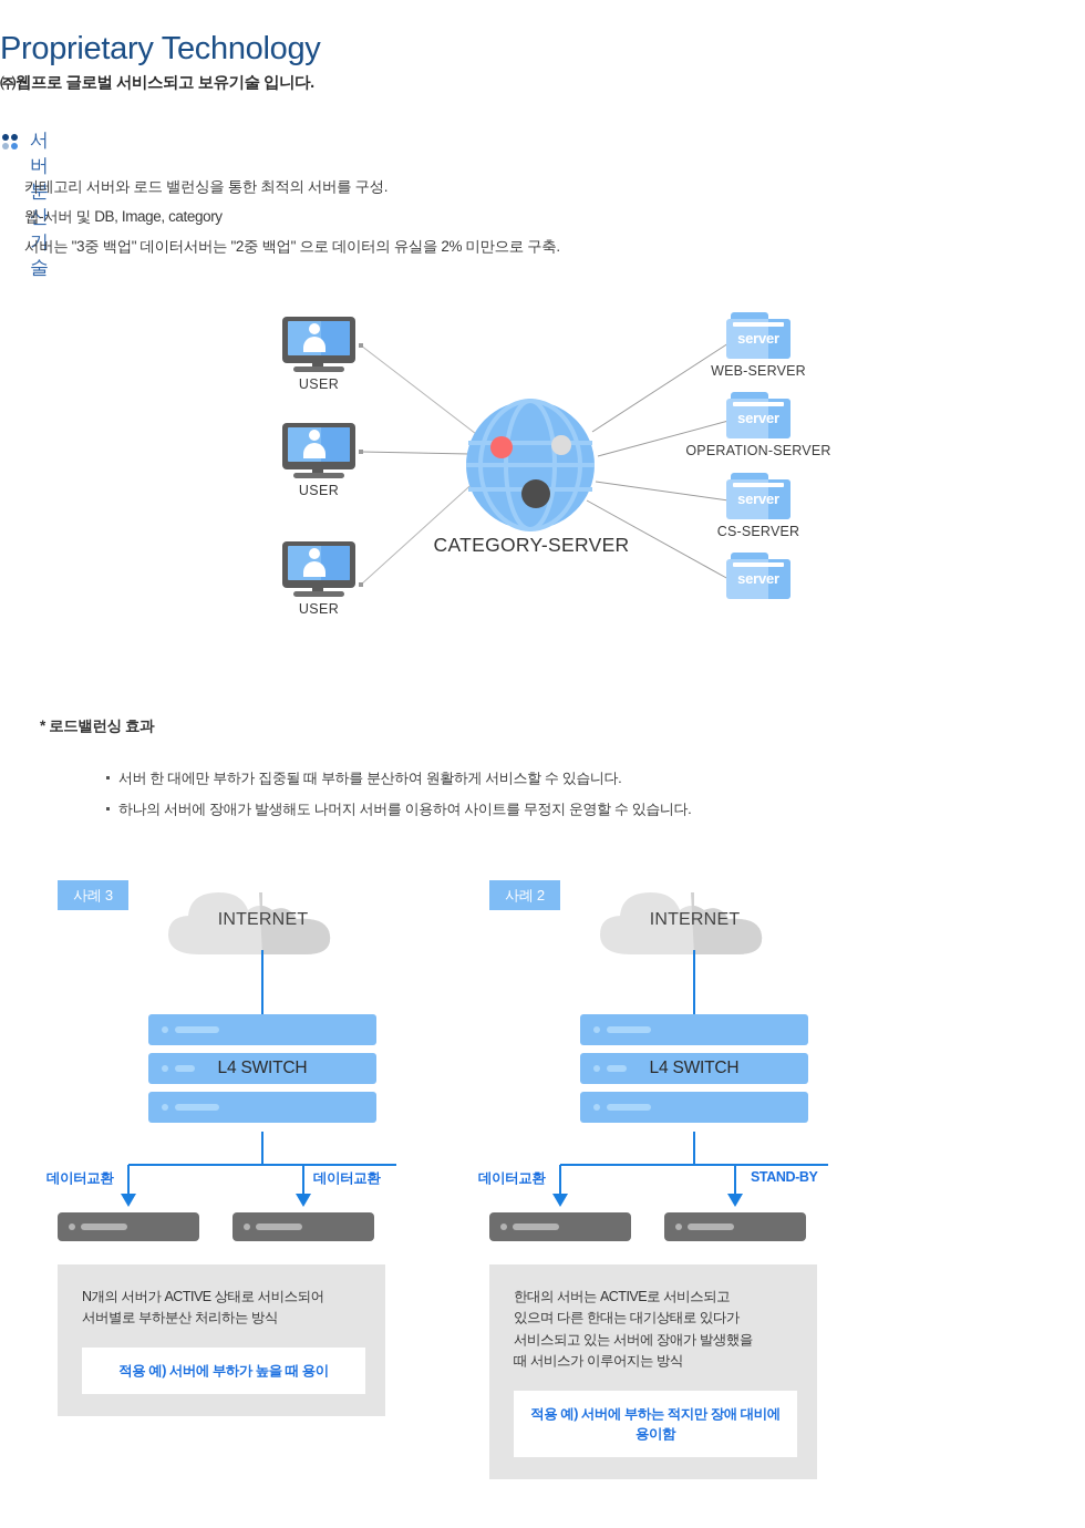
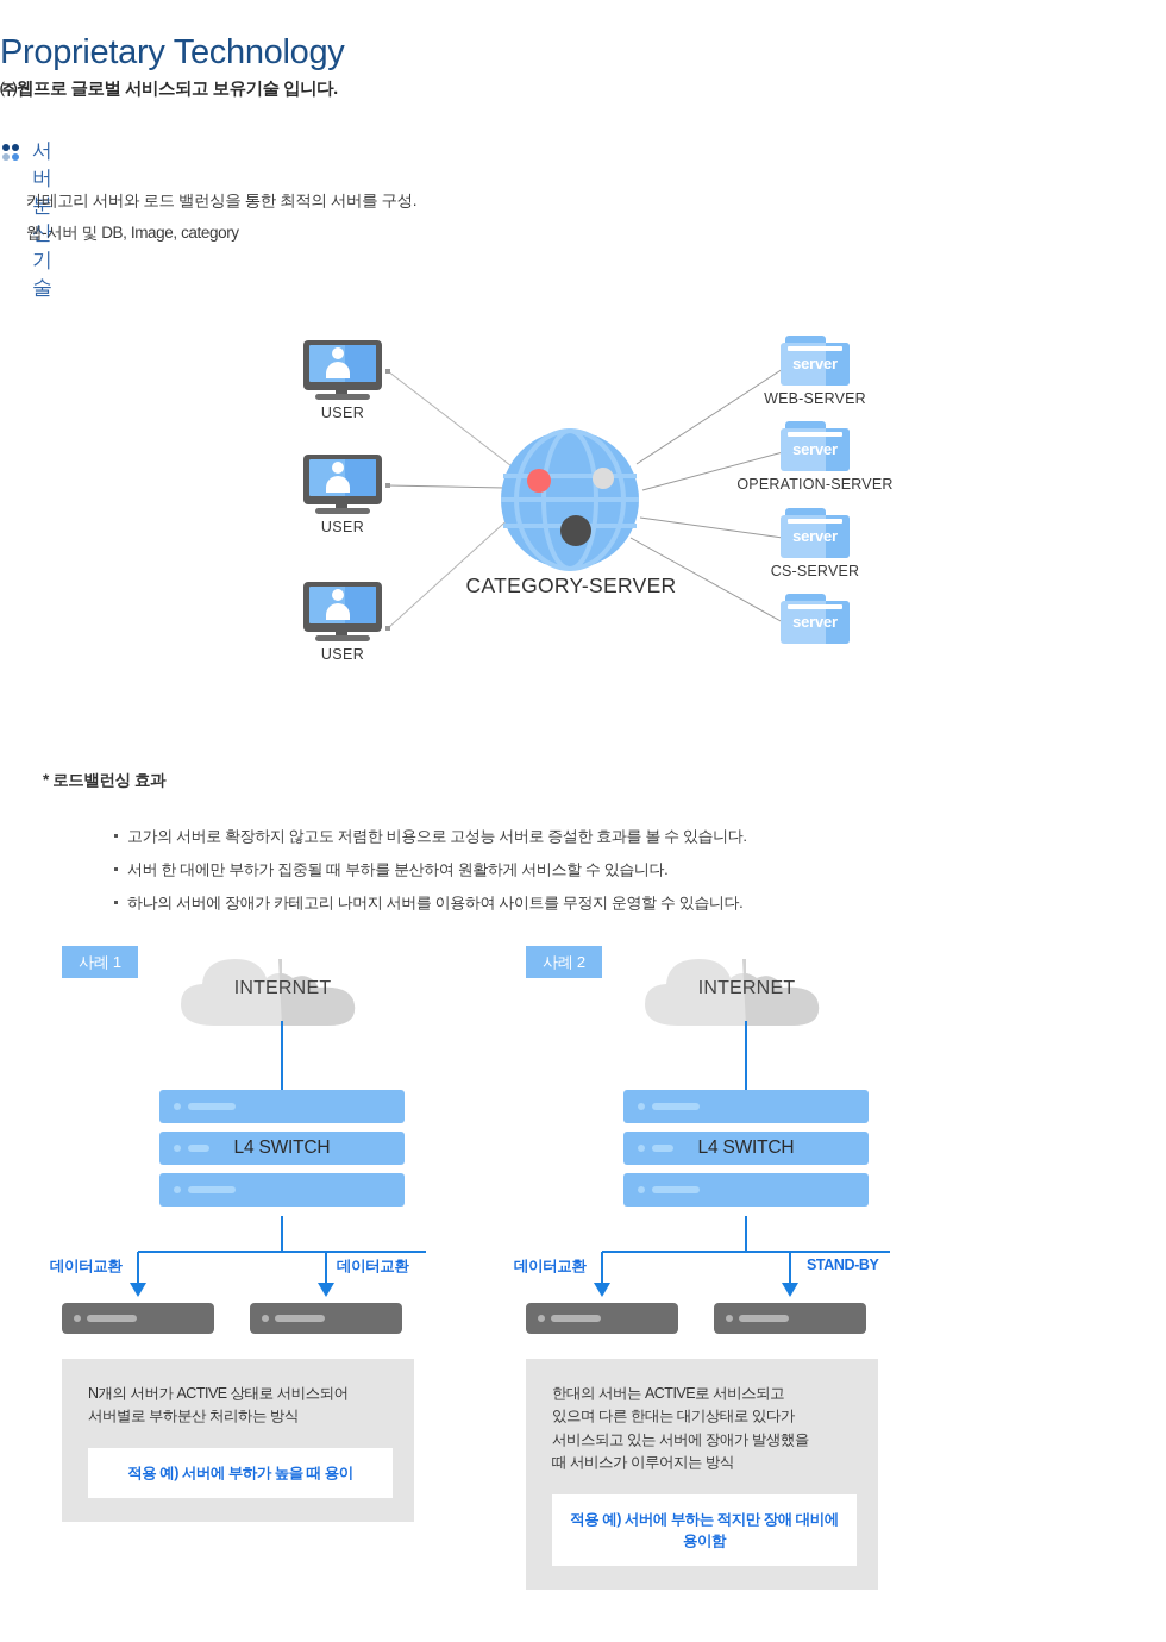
  Proprietary Technology
  ㈜웹프로 글로벌 서비스되고 보유기술 입니다.
  서버분산기술
  카테고리 서버와 로드 밸런싱을 통한 최적의 서버를 구성.
  웹-서버 및 DB, Image, category
- 서버는 "3중 백업" 데이터서버는 "2중 백업" 으로 데이터의 유실을 2% 미만으로 구축.
  USER
  USER
  USER
  CATEGORY-SERVER
  server
  WEB-SERVER
  server
  OPERATION-SERVER
  server
  CS-SERVER
  server
  * 로드밸런싱 효과
+ 고가의 서버로 확장하지 않고도 저렴한 비용으로 고성능 서버로 증설한 효과를 볼 수 있습니다.
  서버 한 대에만 부하가 집중될 때 부하를 분산하여 원활하게 서비스할 수 있습니다.
- 하나의 서버에 장애가 발생해도 나머지 서버를 이용하여 사이트를 무정지 운영할 수 있습니다.
+ 하나의 서버에 장애가 카테고리 나머지 서버를 이용하여 사이트를 무정지 운영할 수 있습니다.
- 사례 3
+ 사례 1
  INTERNET
  L4 SWITCH
  데이터교환
  데이터교환
  N개의 서버가 ACTIVE 상태로 서비스되어
  서버별로 부하분산 처리하는 방식
  적용 예) 서버에 부하가 높을 때 용이
  사례 2
  INTERNET
  L4 SWITCH
  데이터교환
  STAND-BY
  한대의 서버는 ACTIVE로 서비스되고
  있으며 다른 한대는 대기상태로 있다가
  서비스되고 있는 서버에 장애가 발생했을
  때 서비스가 이루어지는 방식
  적용 예) 서버에 부하는 적지만 장애 대비에
  용이함
